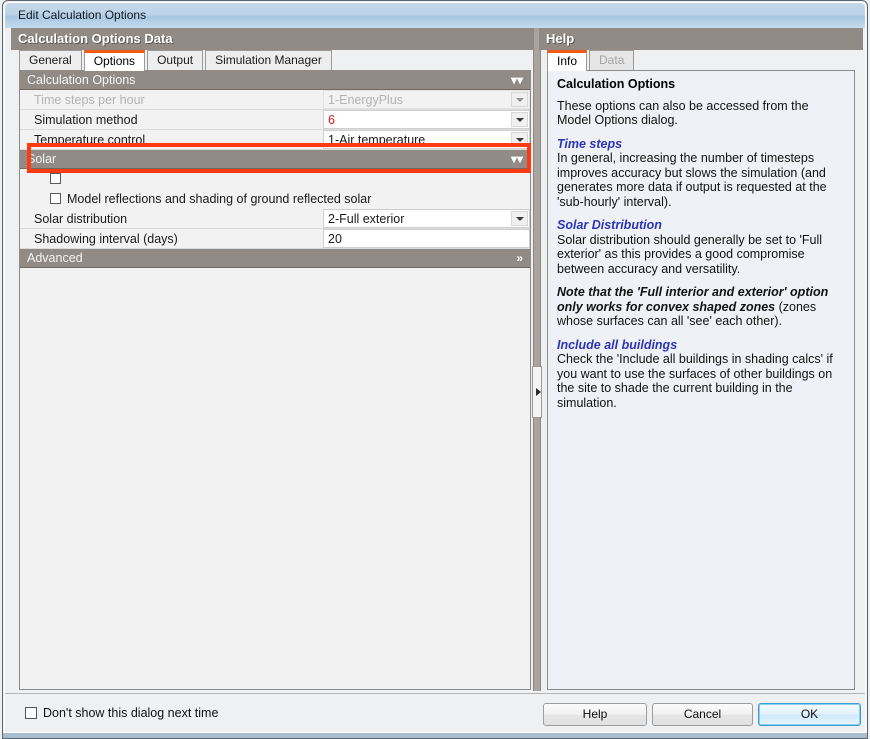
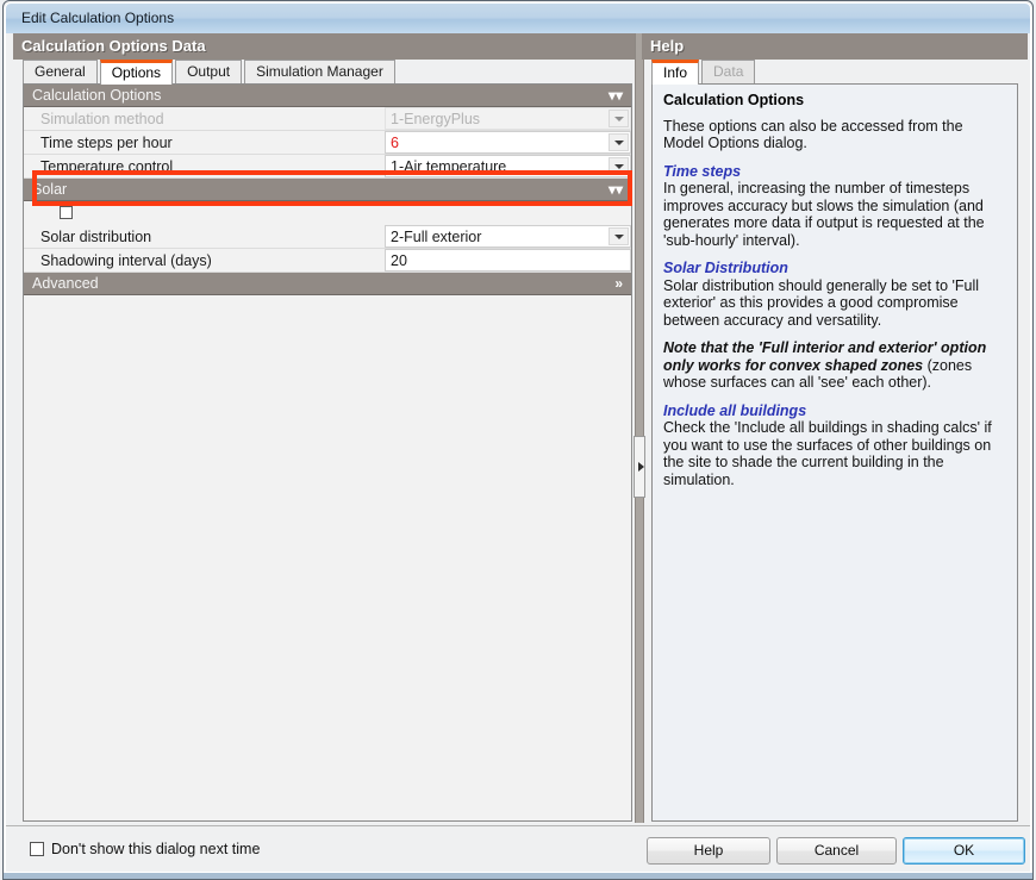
  Edit Calculation Options
  Calculation Options Data
  General Options Output Simulation Manager
  Calculation Options
  ▾▾
- Time steps per hour
+ Simulation method
  1-EnergyPlus
- Simulation method
+ Time steps per hour
  6
  Temperature control
  1-Air temperature
  Solar
  ▾▾
- Model reflections and shading of ground reflected solar
  Solar distribution
  2-Full exterior
  Shadowing interval (days)
  20
  Advanced
  »
  Help
  Info Data
  Calculation Options
  These options can also be accessed from the Model Options dialog.
  Time steps
  In general, increasing the number of timesteps improves accuracy but slows the simulation (and generates more data if output is requested at the 'sub-hourly' interval).
  Solar Distribution
  Solar distribution should generally be set to 'Full exterior' as this provides a good compromise between accuracy and versatility.
  Note that the 'Full interior and exterior' option only works for convex shaped zones (zones whose surfaces can all 'see' each other).
  Include all buildings
  Check the 'Include all buildings in shading calcs' if you want to use the surfaces of other buildings on the site to shade the current building in the simulation.
  Don't show this dialog next time
  Help
  Cancel
  OK
